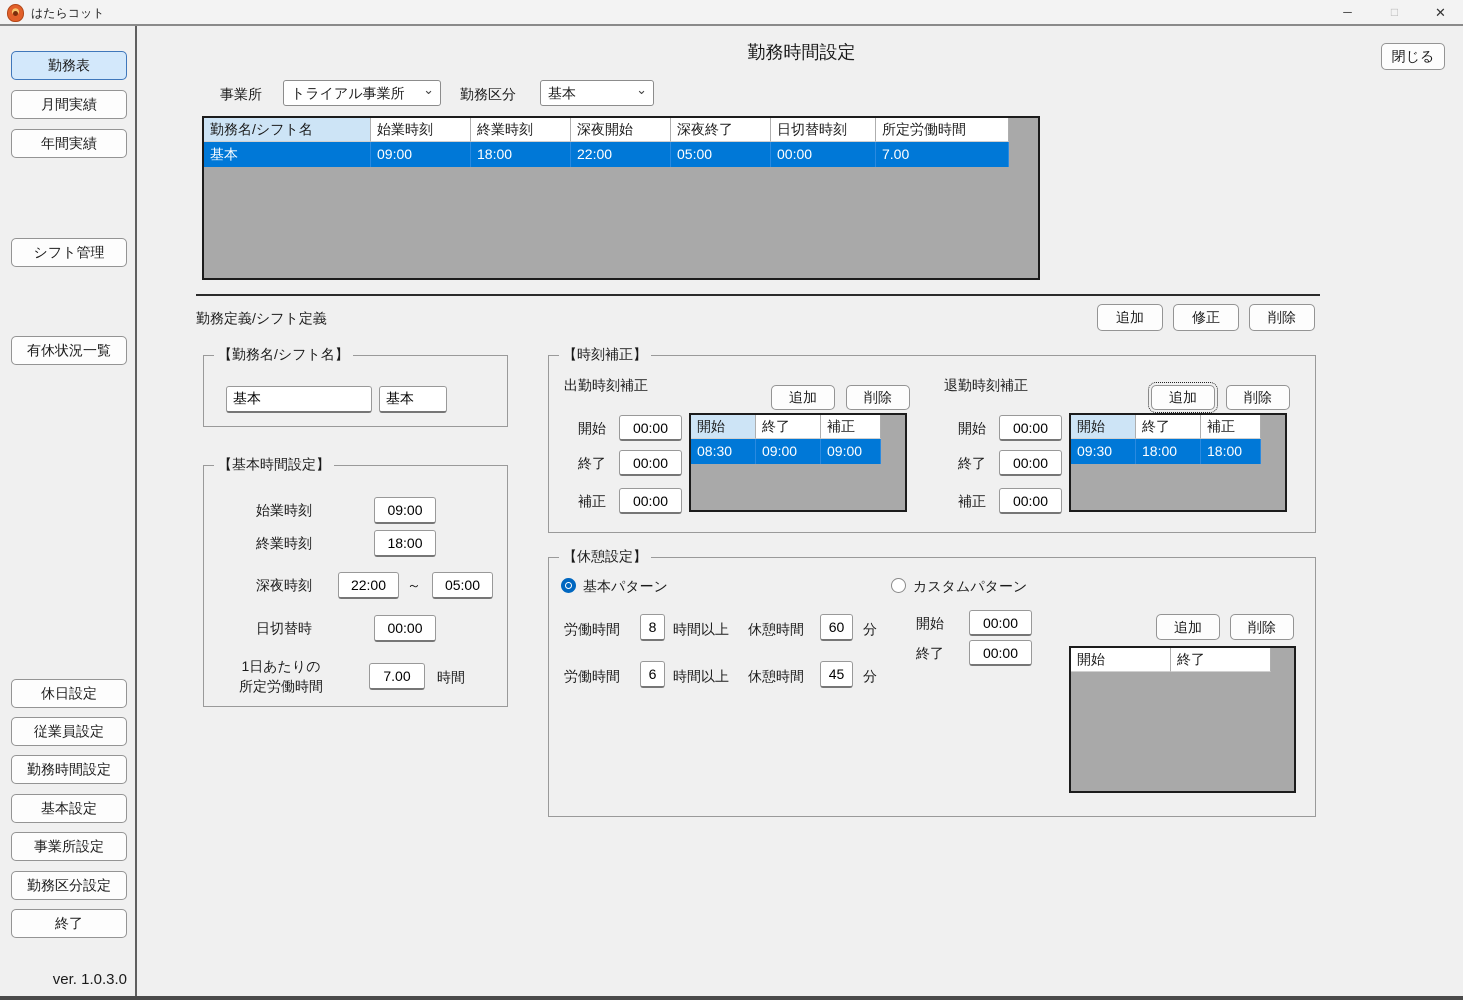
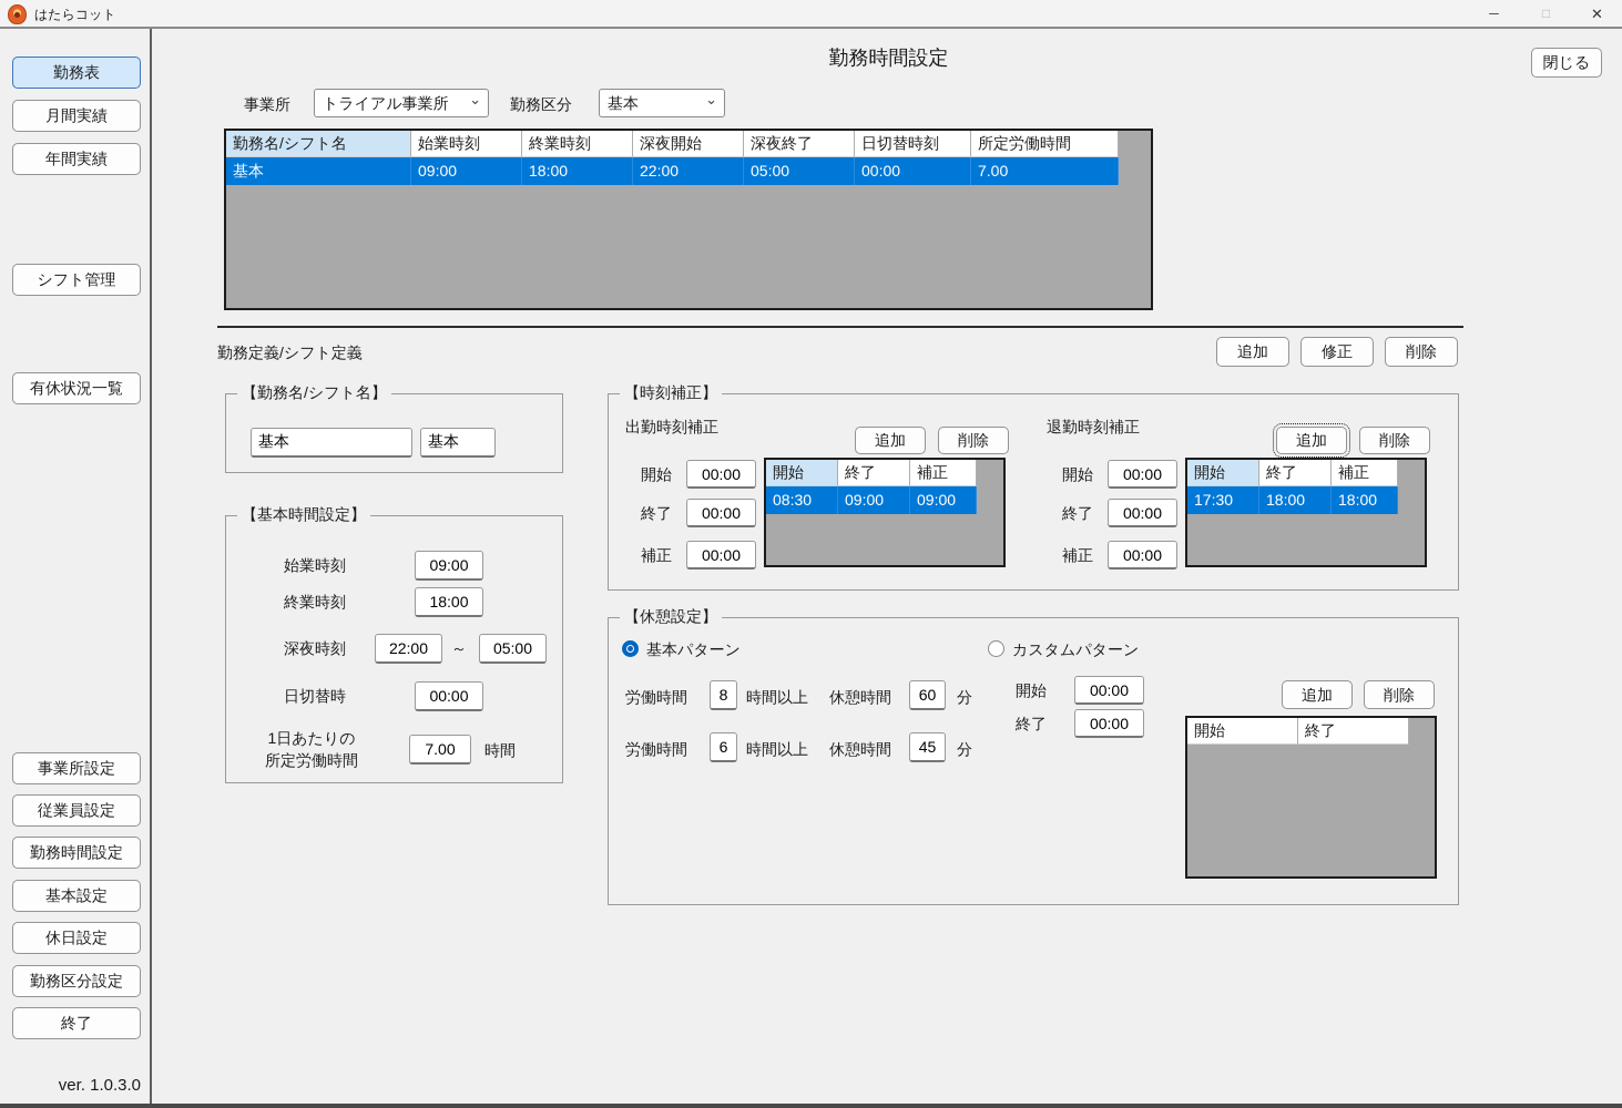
  はたらコット
  ─
  □
  ✕
  勤務表
  月間実績
  年間実績
  シフト管理
  有休状況一覧
- 休日設定
+ 事業所設定
  従業員設定
  勤務時間設定
  基本設定
- 事業所設定
+ 休日設定
  勤務区分設定
  終了
  ver. 1.0.3.0
  勤務時間設定
  閉じる
  事業所
  トライアル事業所
  ⌄
  勤務区分
  基本
  ⌄
  勤務名/シフト名
  始業時刻
  終業時刻
  深夜開始
  深夜終了
  日切替時刻
  所定労働時間
  基本
  09:00
  18:00
  22:00
  05:00
  00:00
  7.00
  勤務定義/シフト定義
  追加
  修正
  削除
  【勤務名/シフト名】
  基本
  基本
  【基本時間設定】
  始業時刻
  09:00
  終業時刻
  18:00
  深夜時刻
  22:00
  ～
  05:00
  日切替時
  00:00
  1日あたりの
  所定労働時間
  7.00
  時間
  【時刻補正】
  出勤時刻補正
  追加
  削除
  開始
  00:00
  終了
  00:00
  補正
  00:00
  開始
  終了
  補正
  08:30
  09:00
  09:00
  退勤時刻補正
  追加
  削除
  開始
  00:00
  終了
  00:00
  補正
  00:00
  開始
  終了
  補正
- 09:30
+ 17:30
  18:00
  18:00
  【休憩設定】
  基本パターン
  カスタムパターン
  労働時間
  8
  時間以上
  休憩時間
  60
  分
  労働時間
  6
  時間以上
  休憩時間
  45
  分
  開始
  00:00
  終了
  00:00
  追加
  削除
  開始
  終了
